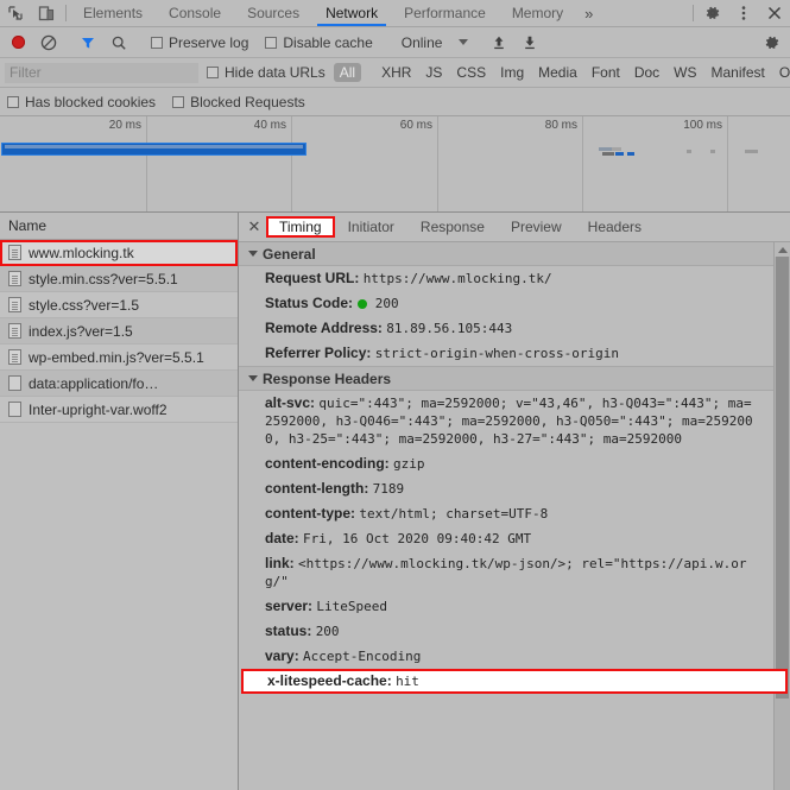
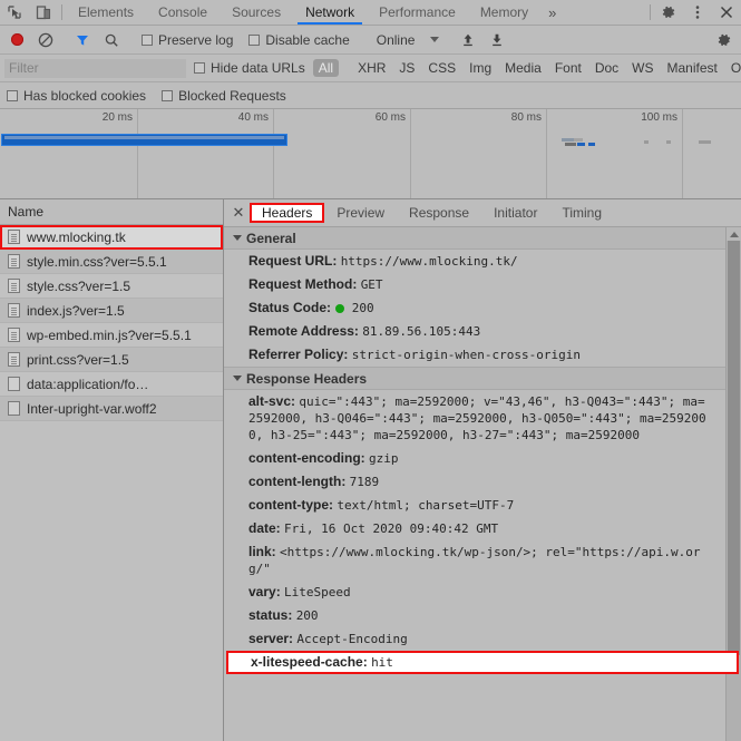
  Elements
  Console
  Sources
  Network
  Performance
  Memory
  »
  Preserve log
  Disable cache
  Online
  Filter
  Hide data URLs
  All
  XHR
  JS
  CSS
  Img
  Media
  Font
  Doc
  WS
  Manifest
  Has blocked cookies
  Blocked Requests
  20 ms
  40 ms
  60 ms
  80 ms
  100 ms
  Name
  www.mlocking.tk
  style.min.css?ver=5.5.1
  style.css?ver=1.5
  index.js?ver=1.5
  wp-embed.min.js?ver=5.5.1
+ print.css?ver=1.5
  data:application/fo…
  Inter-upright-var.woff2
  ✕
- Timing
+ Headers
- Initiator
+ Preview
  Response
- Preview
+ Initiator
- Headers
+ Timing
  General
  Request URL: https://www.mlocking.tk/
+ Request Method: GET
  Status Code: 200
  Remote Address: 81.89.56.105:443
  Referrer Policy: strict-origin-when-cross-origin
  Response Headers
  alt-svc: quic=":443"; ma=2592000; v="43,46", h3-Q043=":443"; ma=2592000, h3-Q046=":443"; ma=2592000, h3-Q050=":443"; ma=2592000, h3-25=":443"; ma=2592000, h3-27=":443"; ma=2592000
  content-encoding: gzip
  content-length: 7189
- content-type: text/html; charset=UTF-8
+ content-type: text/html; charset=UTF-7
  date: Fri, 16 Oct 2020 09:40:42 GMT
  link: <https://www.mlocking.tk/wp-json/>; rel="https://api.w.org/"
- server: LiteSpeed
+ vary: LiteSpeed
  status: 200
- vary: Accept-Encoding
+ server: Accept-Encoding
  x-litespeed-cache: hit
